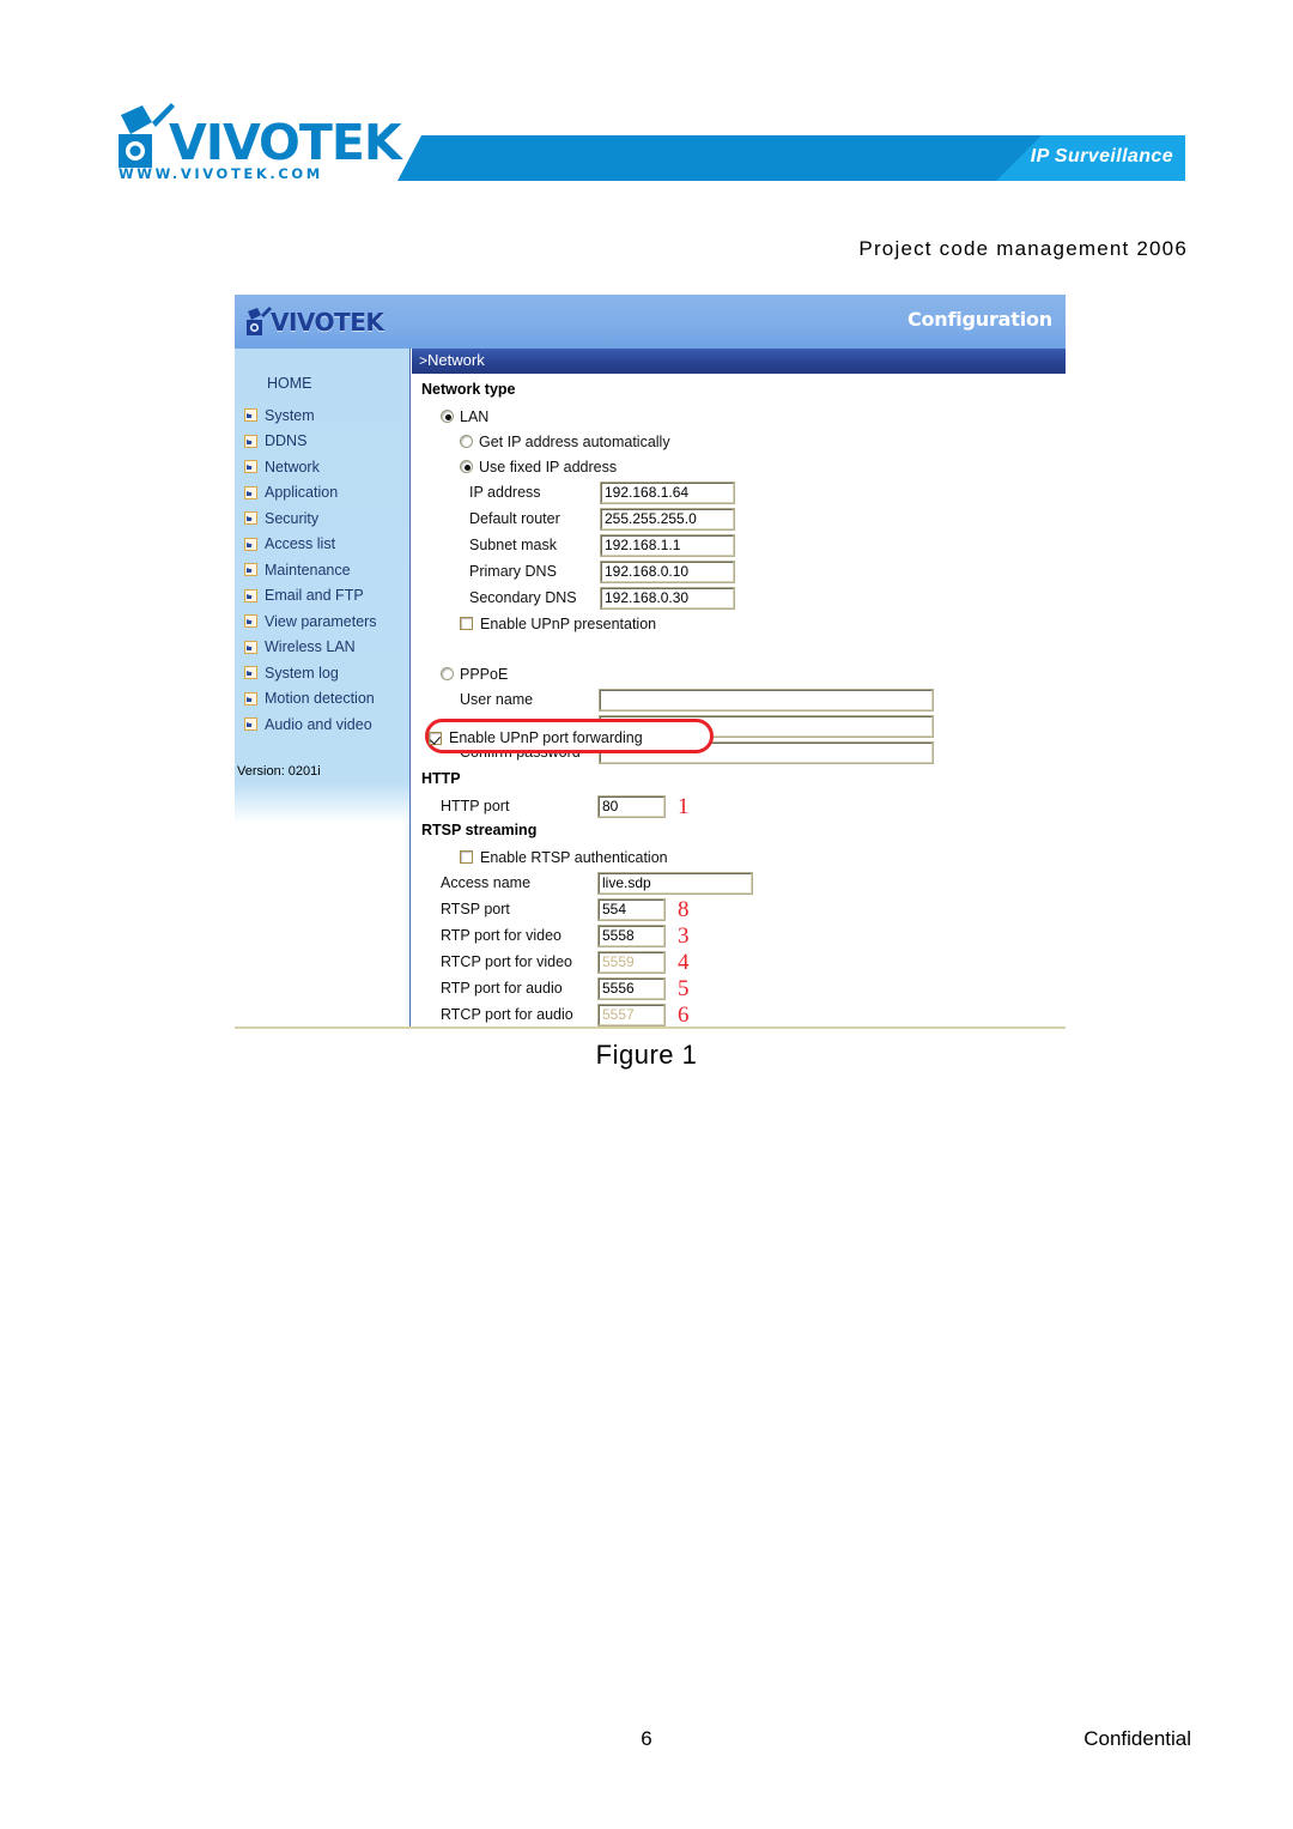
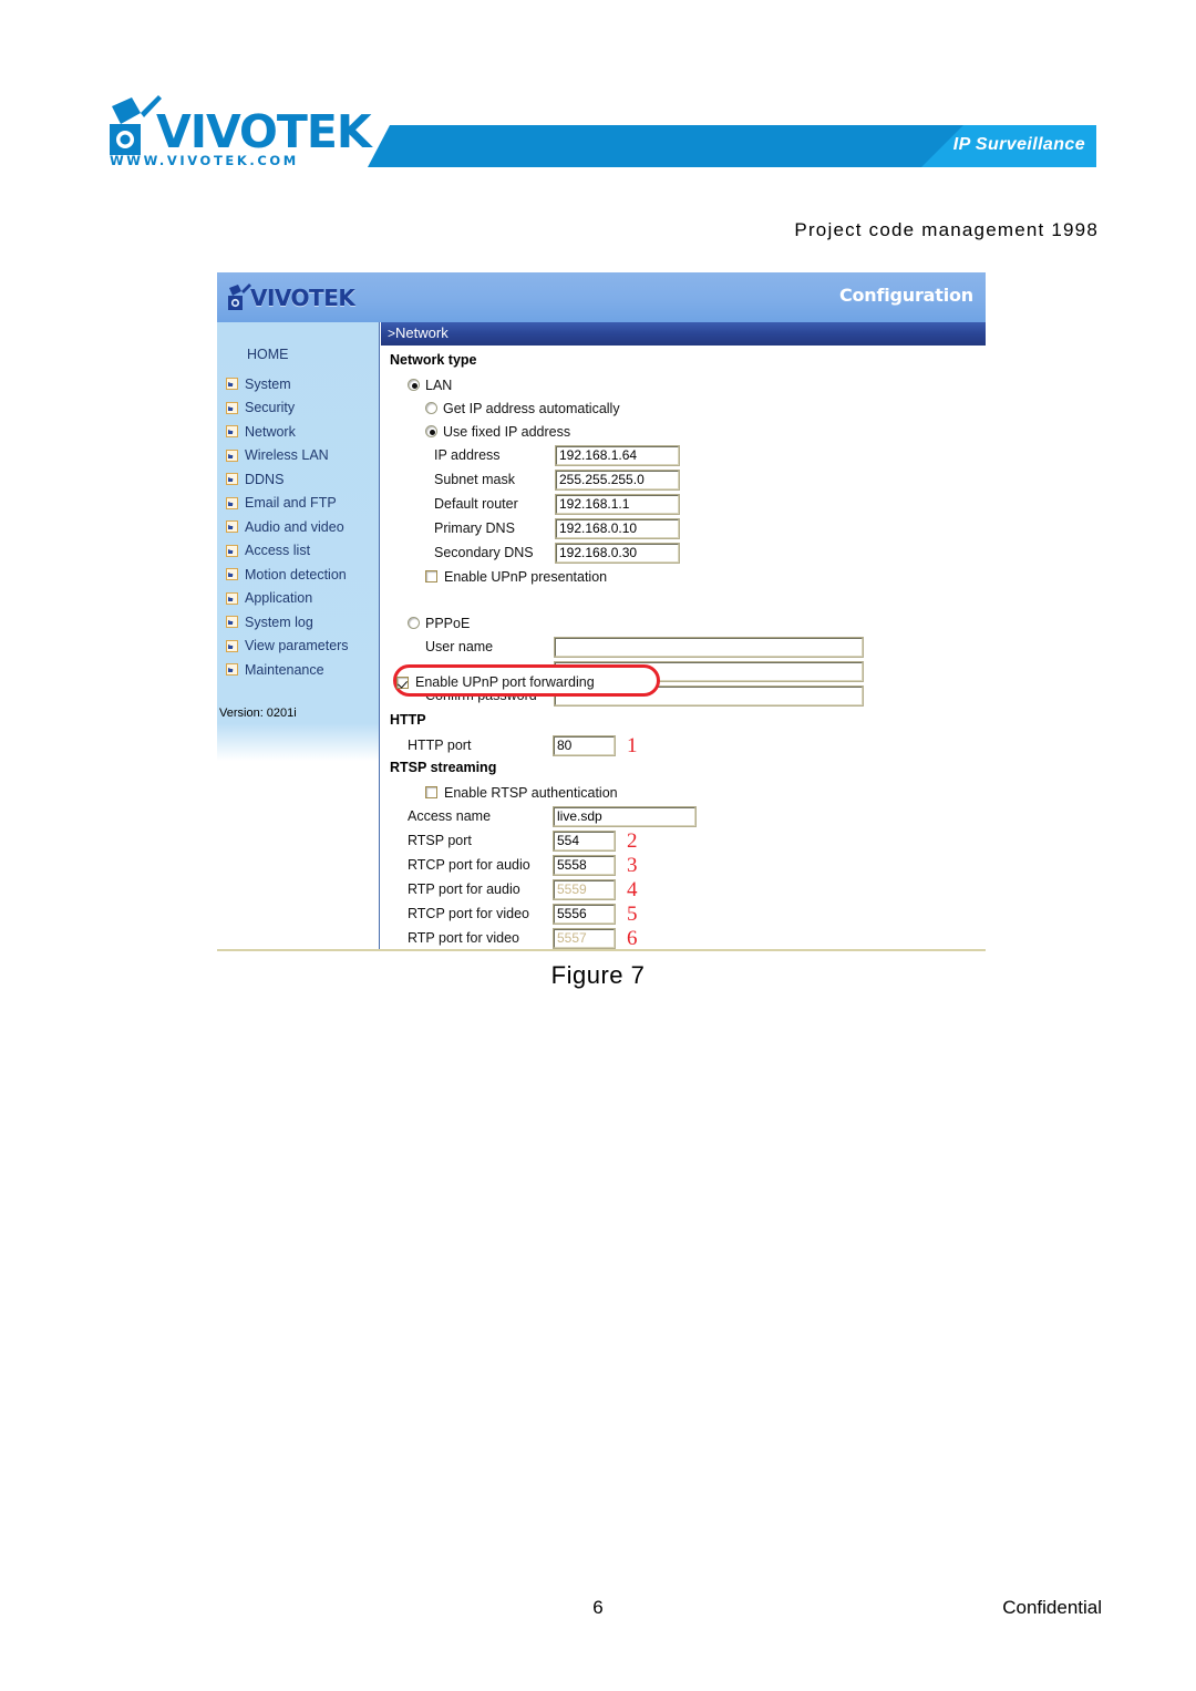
  VIVOTEK
  WWW.VIVOTEK.COM
  IP Surveillance
- Project code management 2006
+ Project code management 1998
  VIVOTEK
  Configuration
  HOME
  System
- DDNS
+ Security
  Network
- Application
+ Wireless LAN
- Security
+ DDNS
- Access list
+ Email and FTP
- Maintenance
+ Audio and video
- Email and FTP
+ Access list
- View parameters
+ Motion detection
- Wireless LAN
+ Application
  System log
- Motion detection
+ View parameters
- Audio and video
+ Maintenance
  Version: 0201i
  >Network
  Network type
  LAN
  Get IP address automatically
  Use fixed IP address
  IP address
  192.168.1.64
- Default router
+ Subnet mask
  255.255.255.0
- Subnet mask
+ Default router
  192.168.1.1
  Primary DNS
  192.168.0.10
  Secondary DNS
  192.168.0.30
  Enable UPnP presentation
  Enable UPnP port forwarding
  PPPoE
  User name
  HTTP
  HTTP port
  80
  1
  RTSP streaming
  Enable RTSP authentication
  Access name
  live.sdp
  RTSP port
  554
- 8
+ 2
- RTP port for video
+ RTCP port for audio
  5558
  3
- RTCP port for video
+ RTP port for audio
  5559
  4
- RTP port for audio
+ RTCP port for video
  5556
  5
- RTCP port for audio
+ RTP port for video
  5557
  6
- Figure 1
+ Figure 7
  6
  Confidential
